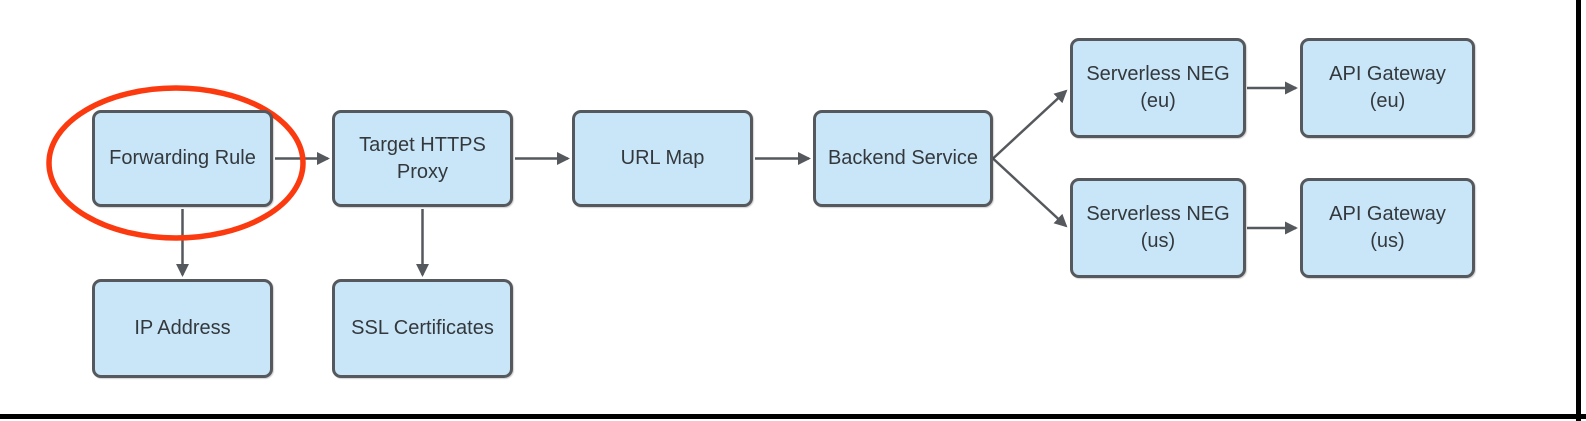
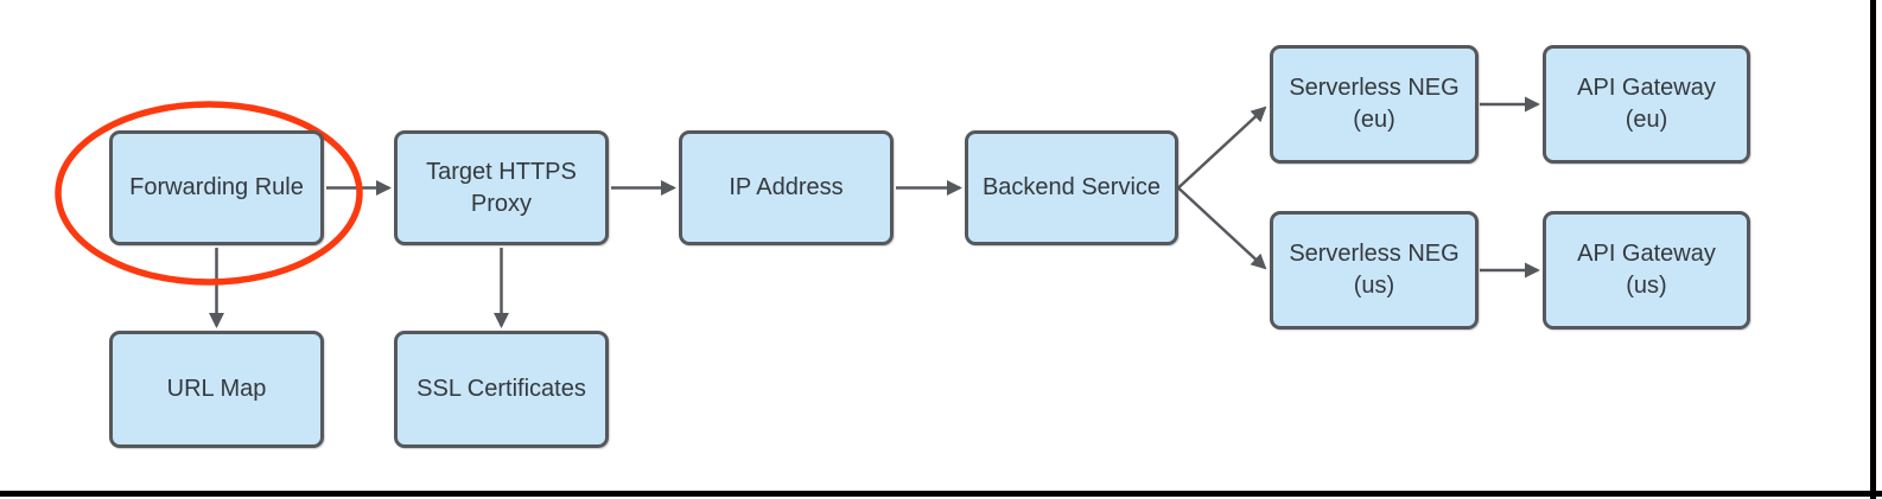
  Forwarding Rule
  Target HTTPS
  Proxy
- URL Map
+ IP Address
  Backend Service
  Serverless NEG
  (eu)
  API Gateway
  (eu)
  Serverless NEG
  (us)
  API Gateway
  (us)
- IP Address
+ URL Map
  SSL Certificates
